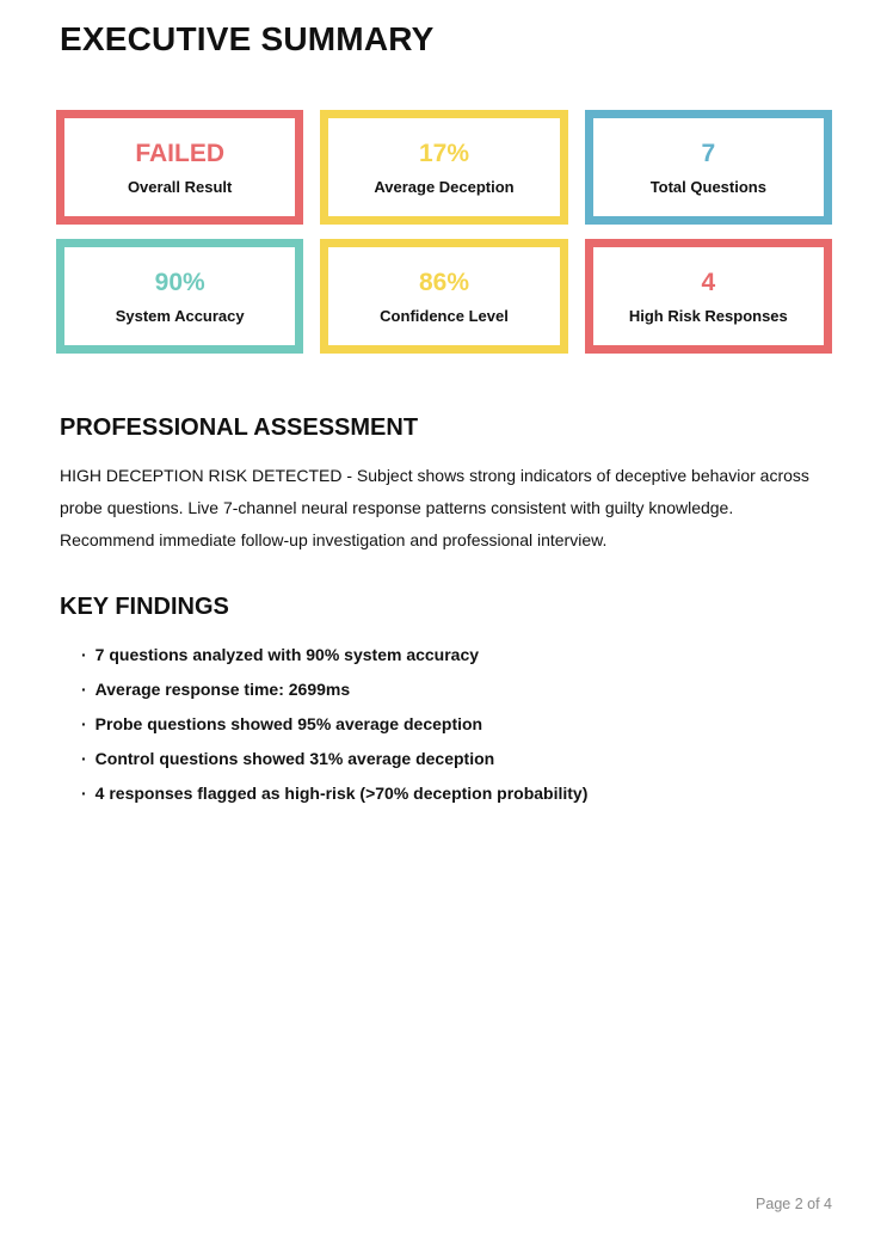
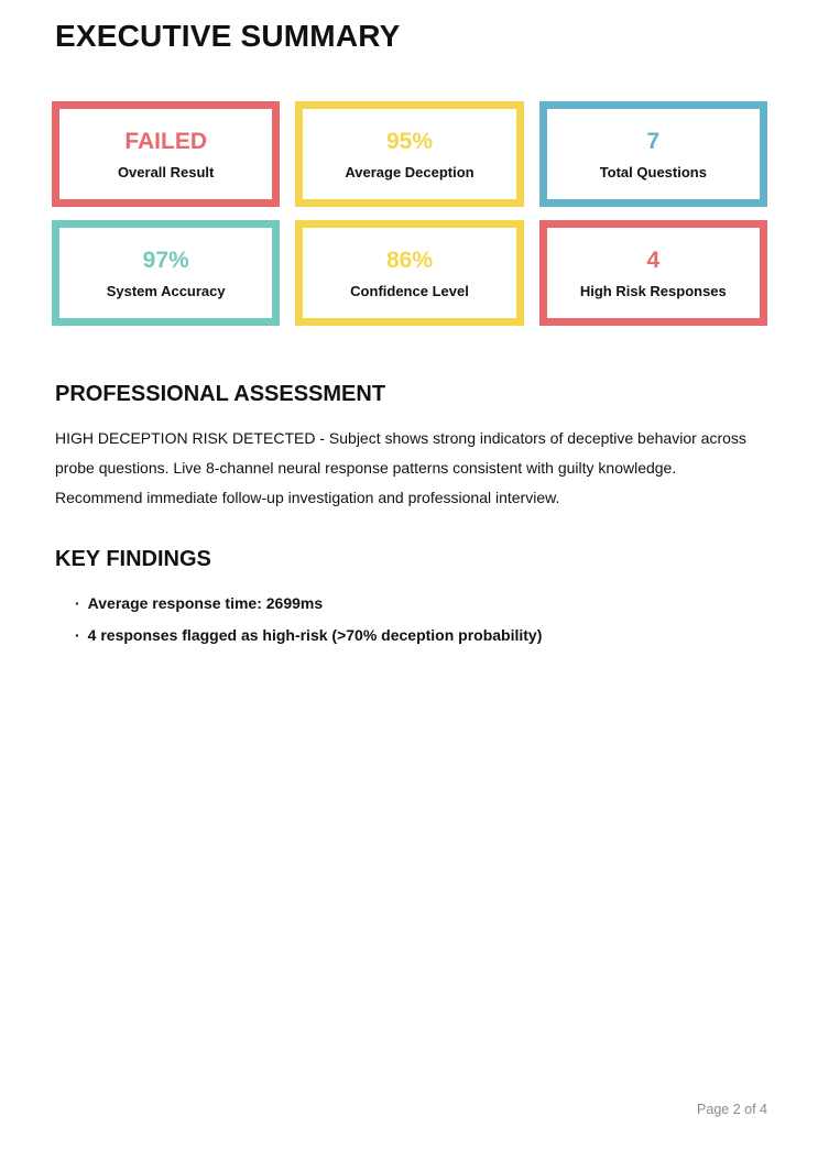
  EXECUTIVE SUMMARY
  FAILED
  Overall Result
- 17%
+ 95%
  Average Deception
  7
  Total Questions
- 90%
+ 97%
  System Accuracy
  86%
  Confidence Level
  4
  High Risk Responses
  PROFESSIONAL ASSESSMENT
- HIGH DECEPTION RISK DETECTED - Subject shows strong indicators of deceptive behavior across probe questions. Live 7-channel neural response patterns consistent with guilty knowledge. Recommend immediate follow-up investigation and professional interview.
+ HIGH DECEPTION RISK DETECTED - Subject shows strong indicators of deceptive behavior across probe questions. Live 8-channel neural response patterns consistent with guilty knowledge. Recommend immediate follow-up investigation and professional interview.
  KEY FINDINGS
- · 7 questions analyzed with 90% system accuracy
  · Average response time: 2699ms
- · Probe questions showed 95% average deception
- · Control questions showed 31% average deception
  · 4 responses flagged as high-risk (>70% deception probability)
  Page 2 of 4
